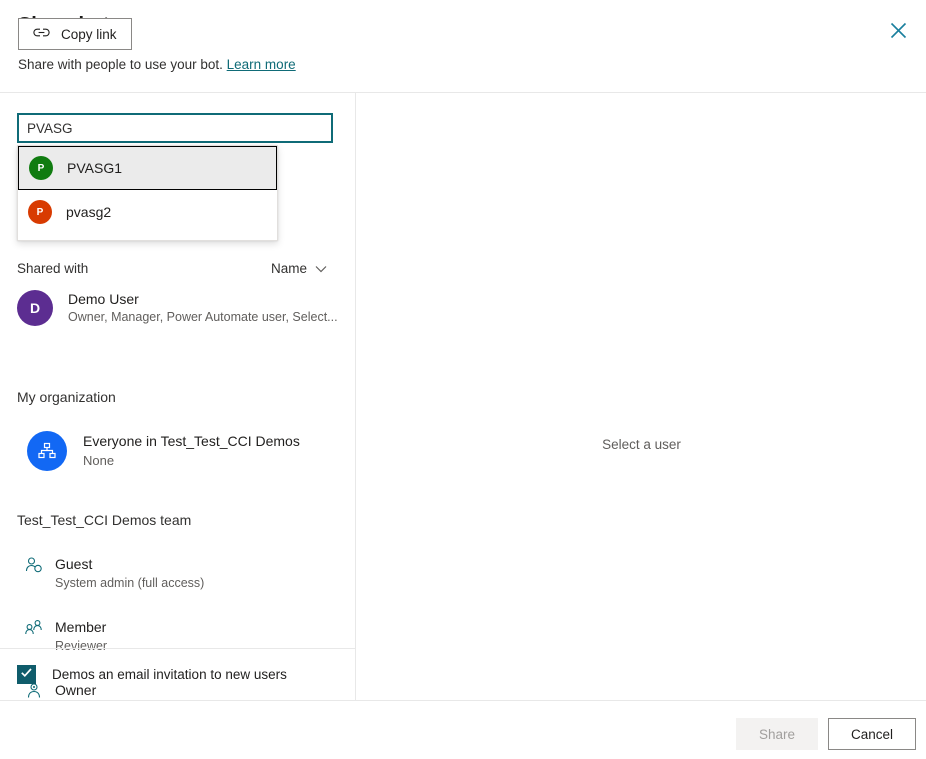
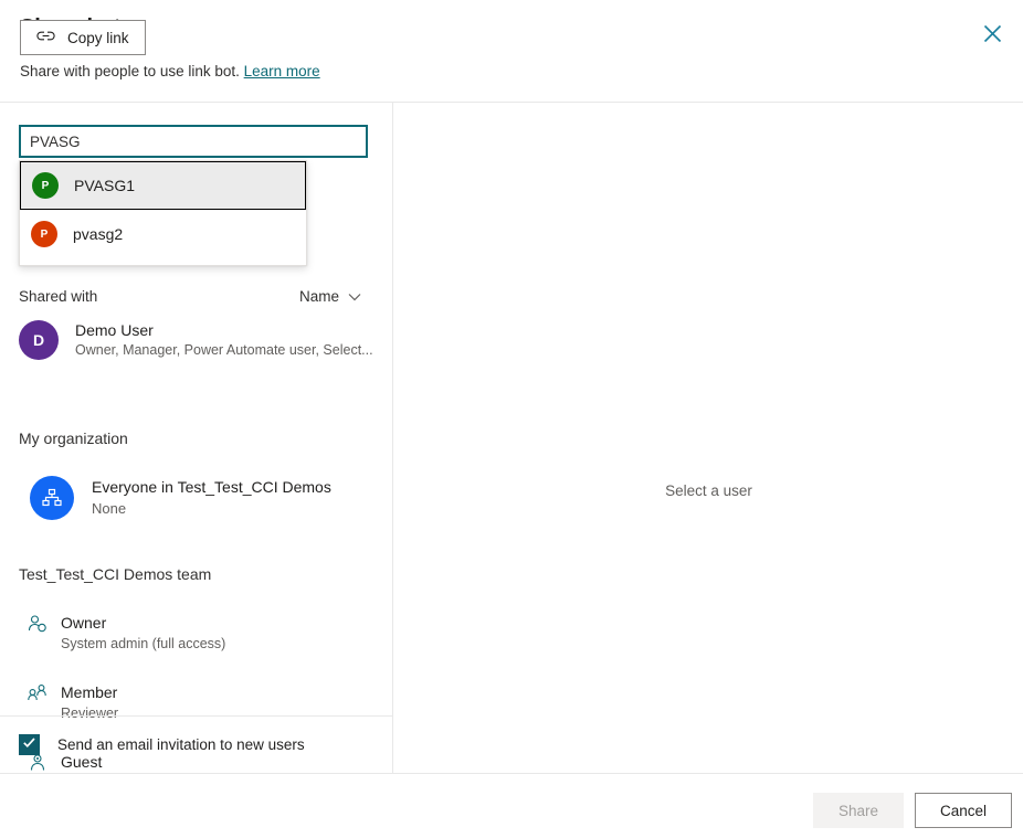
- Share with people to use your bot. Learn more
+ Share with people to use link bot. Learn more
  PVASG
  Shared with
  Name
  D
  Demo User
  Owner, Manager, Power Automate user, Select...
  My organization
  Everyone in Test_Test_CCI Demos
  None
  Test_Test_CCI Demos team
- Guest
+ Owner
  System admin (full access)
  Member
  Reviewer
- Owner
+ Guest
  Select a user
- Demos an email invitation to new users
+ Send an email invitation to new users
  P
  PVASG1
  P
  pvasg2
  Copy link
  Share
  Cancel
